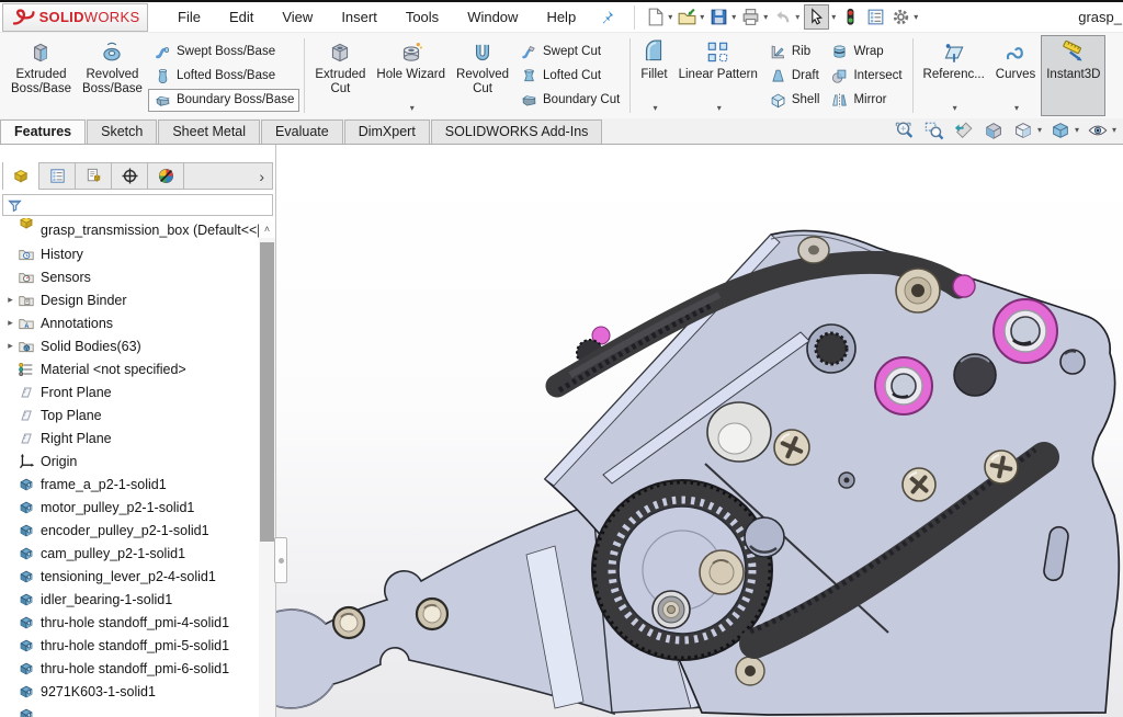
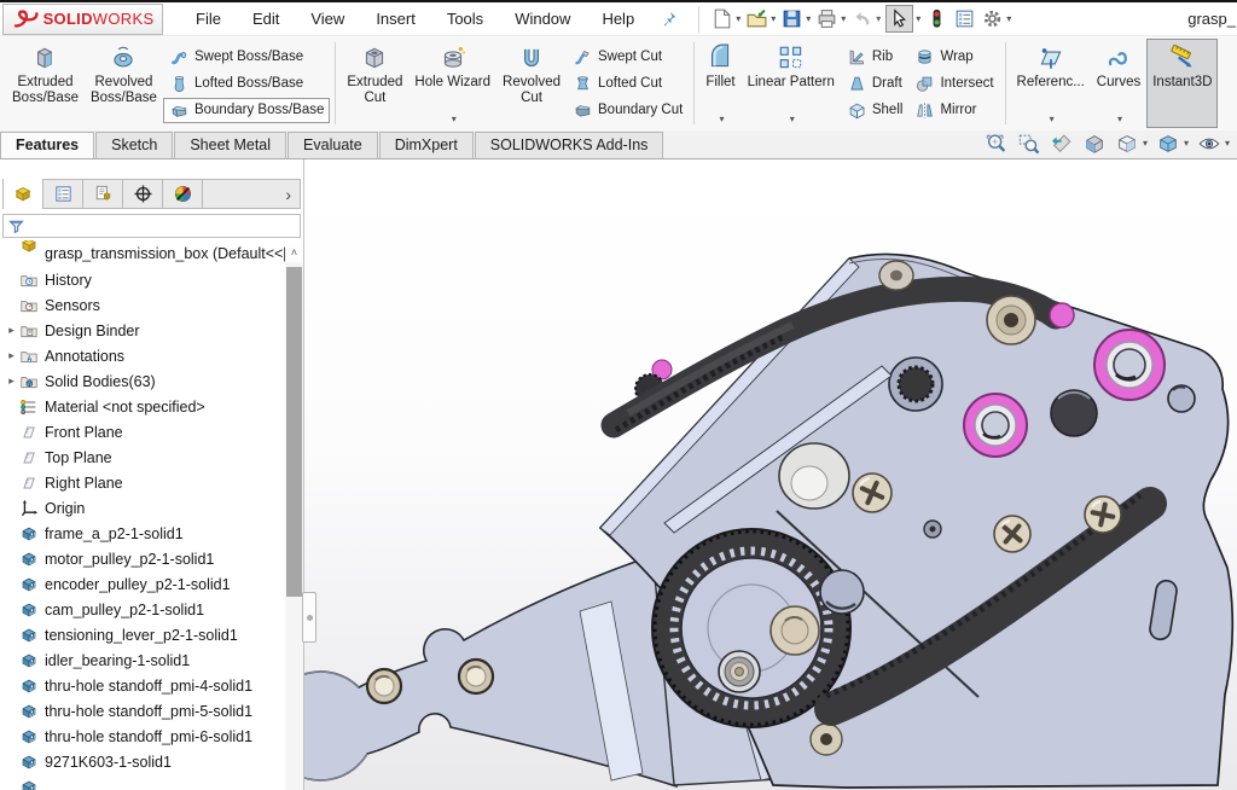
  SOLID
  WORKS
  File
  Edit
  View
  Insert
  Tools
  Window
  Help
  ▾
  ▾
  ▾
  ▾
  ▾
  ▾
  ▾
  grasp_
  Extruded
  Boss/Base
  Revolved
  Boss/Base
  Swept Boss/Base
  Lofted Boss/Base
  Boundary Boss/Base
  Extruded
  Cut
  Hole Wizard
  ▾
  Revolved
  Cut
  Swept Cut
  Lofted Cut
  Boundary Cut
  Fillet
  ▾
  Linear Pattern
  ▾
  Rib
  Draft
  Shell
  Wrap
  Intersect
  Mirror
  Referenc...
  ▾
  Curves
  ▾
  Instant3D
  Features
  Sketch
  Sheet Metal
  Evaluate
  DimXpert
  SOLIDWORKS Add-Ins
  ▾
  ▾
  ▾
  ›
  grasp_transmission_box (Default<<
  History
  Sensors
  ▸
  Design Binder
  ▸
  Annotations
  ▸
  Solid Bodies(63)
  Material <not specified>
  Front Plane
  Top Plane
  Right Plane
  Origin
  frame_a_p2-1-solid1
  motor_pulley_p2-1-solid1
  encoder_pulley_p2-1-solid1
  cam_pulley_p2-1-solid1
- tensioning_lever_p2-4-solid1
+ tensioning_lever_p2-1-solid1
  idler_bearing-1-solid1
  thru-hole standoff_pmi-4-solid1
  thru-hole standoff_pmi-5-solid1
  thru-hole standoff_pmi-6-solid1
  9271K603-1-solid1
  ˄
